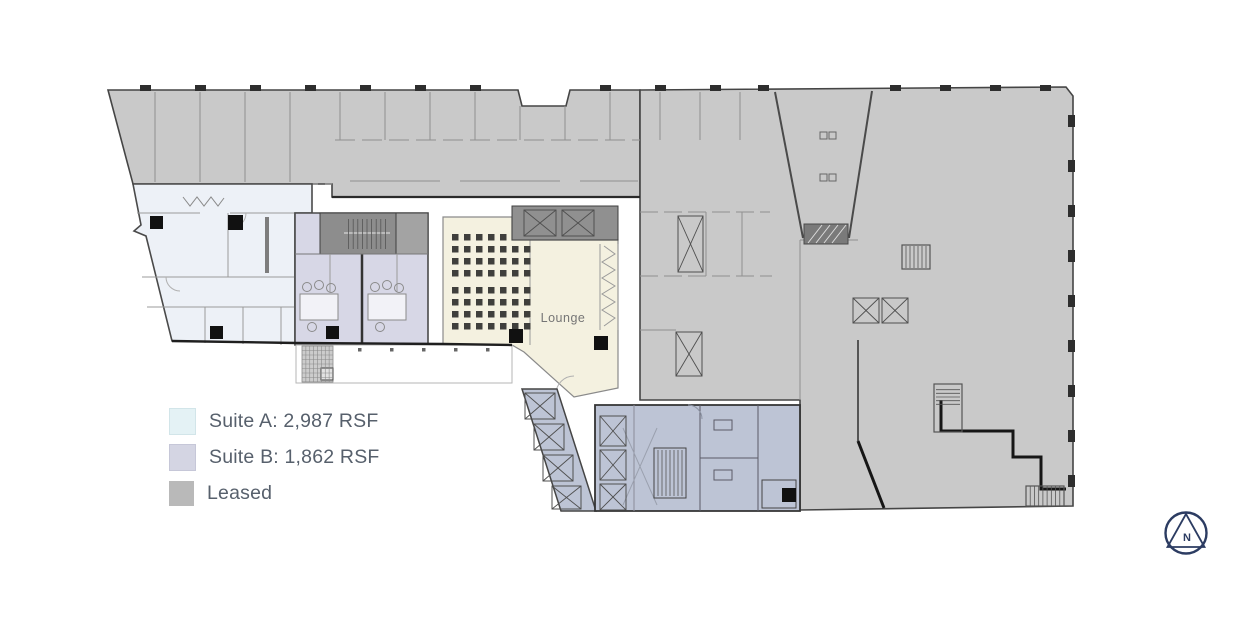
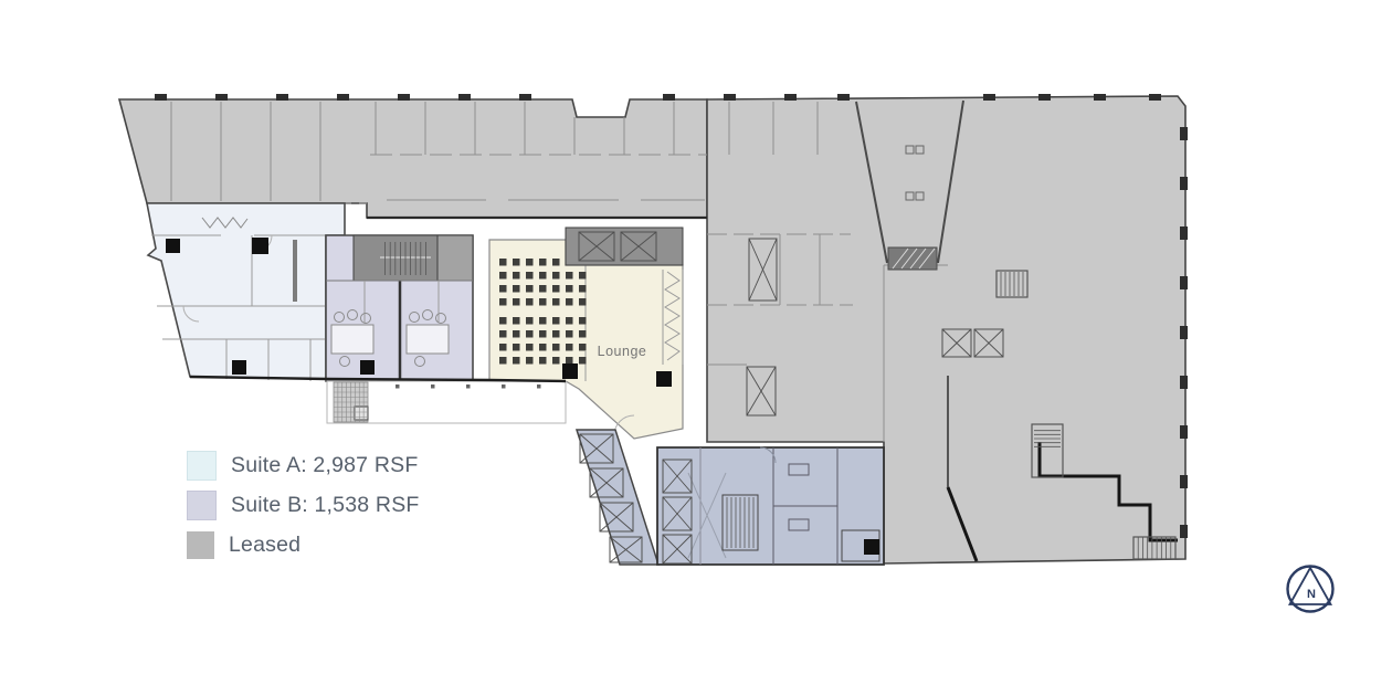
  Lounge
  N
  Suite A: 2,987 RSF
- Suite B: 1,862 RSF
+ Suite B: 1,538 RSF
  Leased
